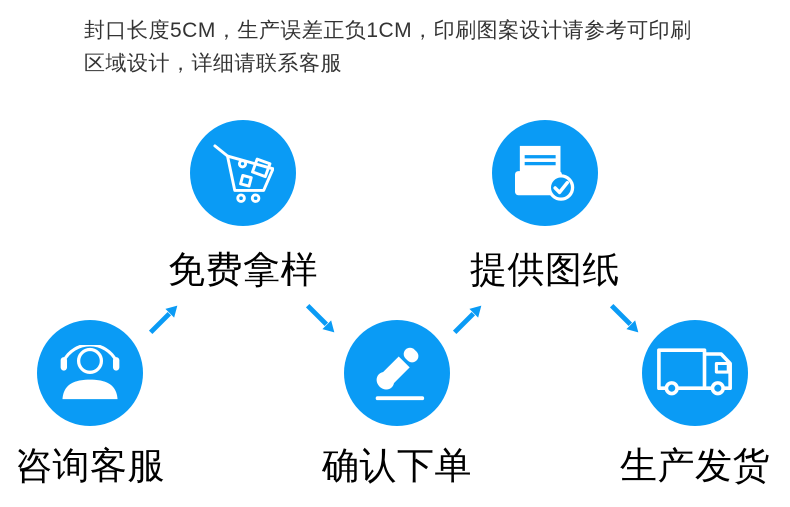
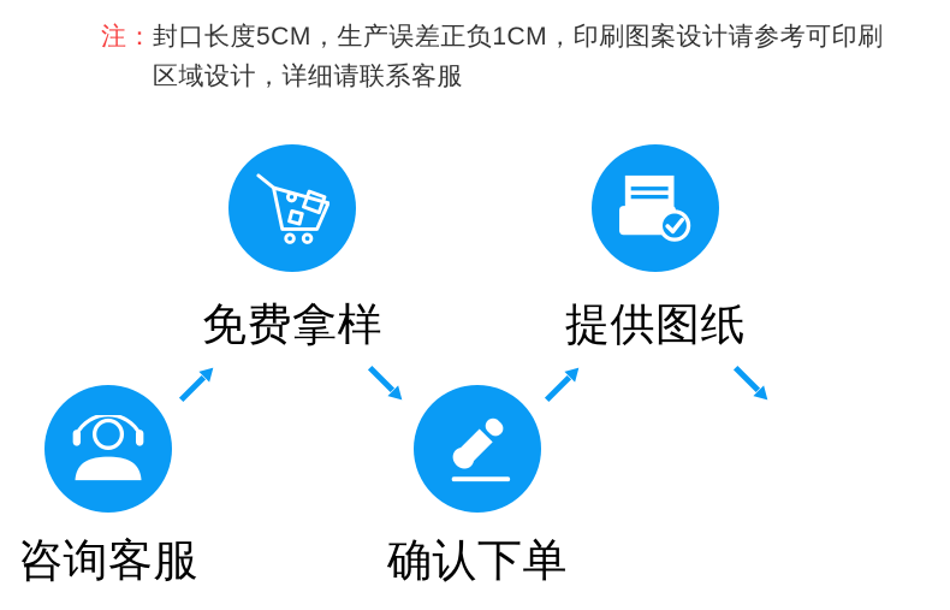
+ 注：
  封口长度5CM，生产误差正负1CM，印刷图案设计请参考可印刷
  区域设计，详细请联系客服
  免费拿样
  提供图纸
  咨询客服
  确认下单
- 生产发货
